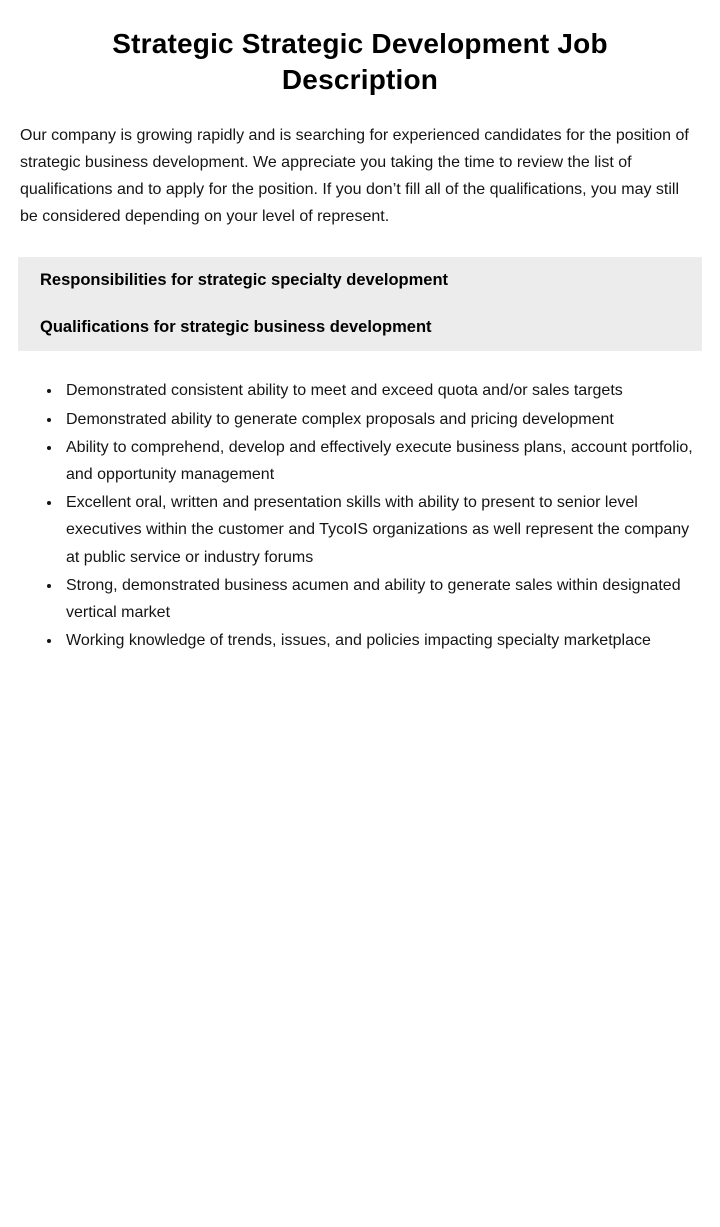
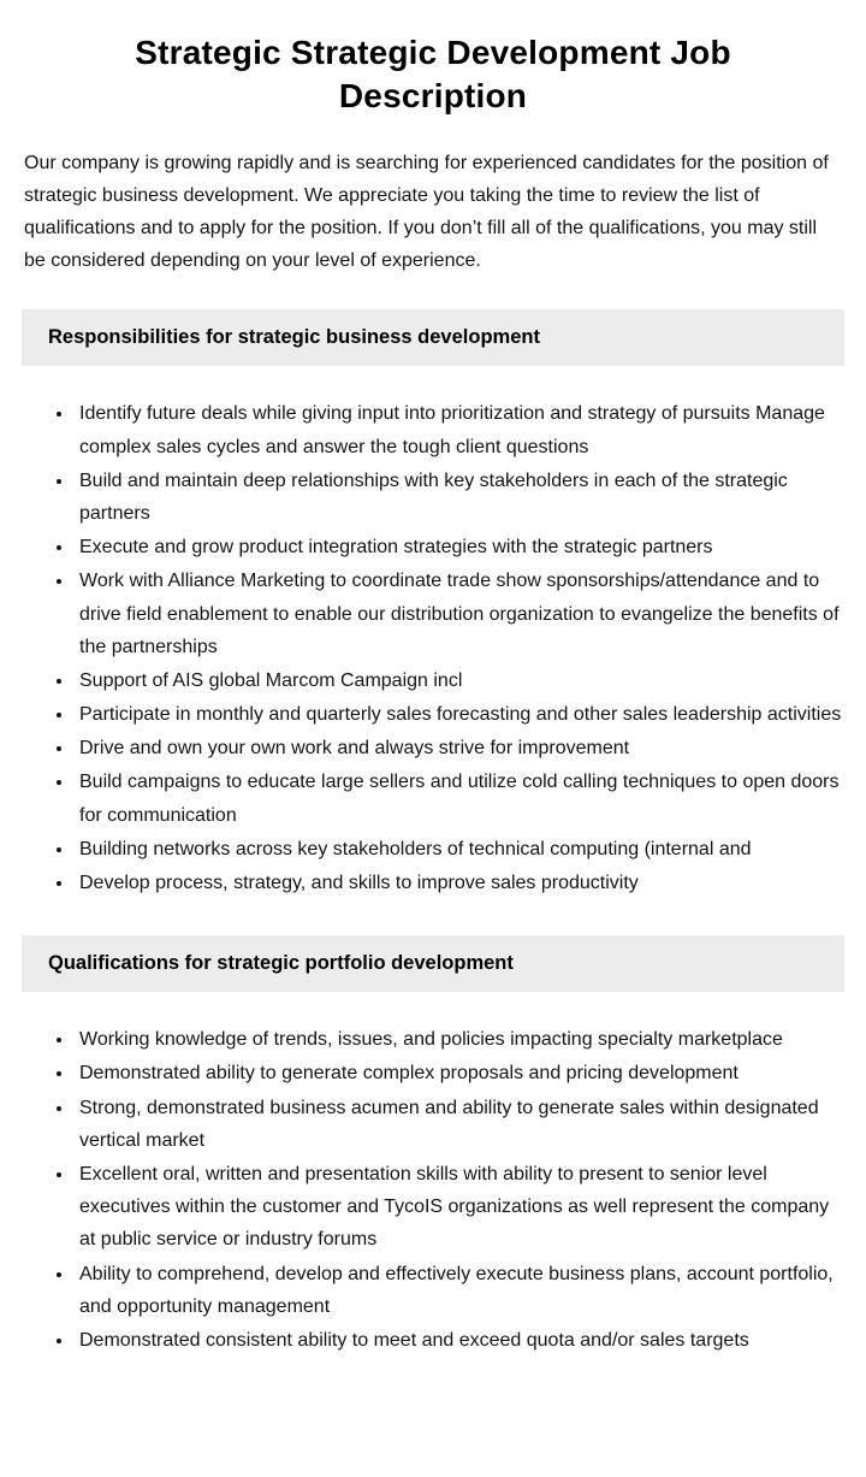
  Strategic Strategic Development Job Description
- Our company is growing rapidly and is searching for experienced candidates for the position of strategic business development. We appreciate you taking the time to review the list of qualifications and to apply for the position. If you don’t fill all of the qualifications, you may still be considered depending on your level of represent.
+ Our company is growing rapidly and is searching for experienced candidates for the position of strategic business development. We appreciate you taking the time to review the list of qualifications and to apply for the position. If you don’t fill all of the qualifications, you may still be considered depending on your level of experience.
- Responsibilities for strategic specialty development
+ Responsibilities for strategic business development
+ Identify future deals while giving input into prioritization and strategy of pursuits Manage complex sales cycles and answer the tough client questions
+ Build and maintain deep relationships with key stakeholders in each of the strategic partners
+ Execute and grow product integration strategies with the strategic partners
+ Work with Alliance Marketing to coordinate trade show sponsorships/attendance and to drive field enablement to enable our distribution organization to evangelize the benefits of the partnerships
+ Support of AIS global Marcom Campaign incl
+ Participate in monthly and quarterly sales forecasting and other sales leadership activities
+ Drive and own your own work and always strive for improvement
+ Build campaigns to educate large sellers and utilize cold calling techniques to open doors for communication
+ Building networks across key stakeholders of technical computing (internal and
+ Develop process, strategy, and skills to improve sales productivity
- Qualifications for strategic business development
+ Qualifications for strategic portfolio development
- Demonstrated consistent ability to meet and exceed quota and/or sales targets
+ Working knowledge of trends, issues, and policies impacting specialty marketplace
  Demonstrated ability to generate complex proposals and pricing development
- Ability to comprehend, develop and effectively execute business plans, account portfolio, and opportunity management
+ Strong, demonstrated business acumen and ability to generate sales within designated vertical market
  Excellent oral, written and presentation skills with ability to present to senior level executives within the customer and TycoIS organizations as well represent the company at public service or industry forums
- Strong, demonstrated business acumen and ability to generate sales within designated vertical market
+ Ability to comprehend, develop and effectively execute business plans, account portfolio, and opportunity management
- Working knowledge of trends, issues, and policies impacting specialty marketplace
+ Demonstrated consistent ability to meet and exceed quota and/or sales targets
